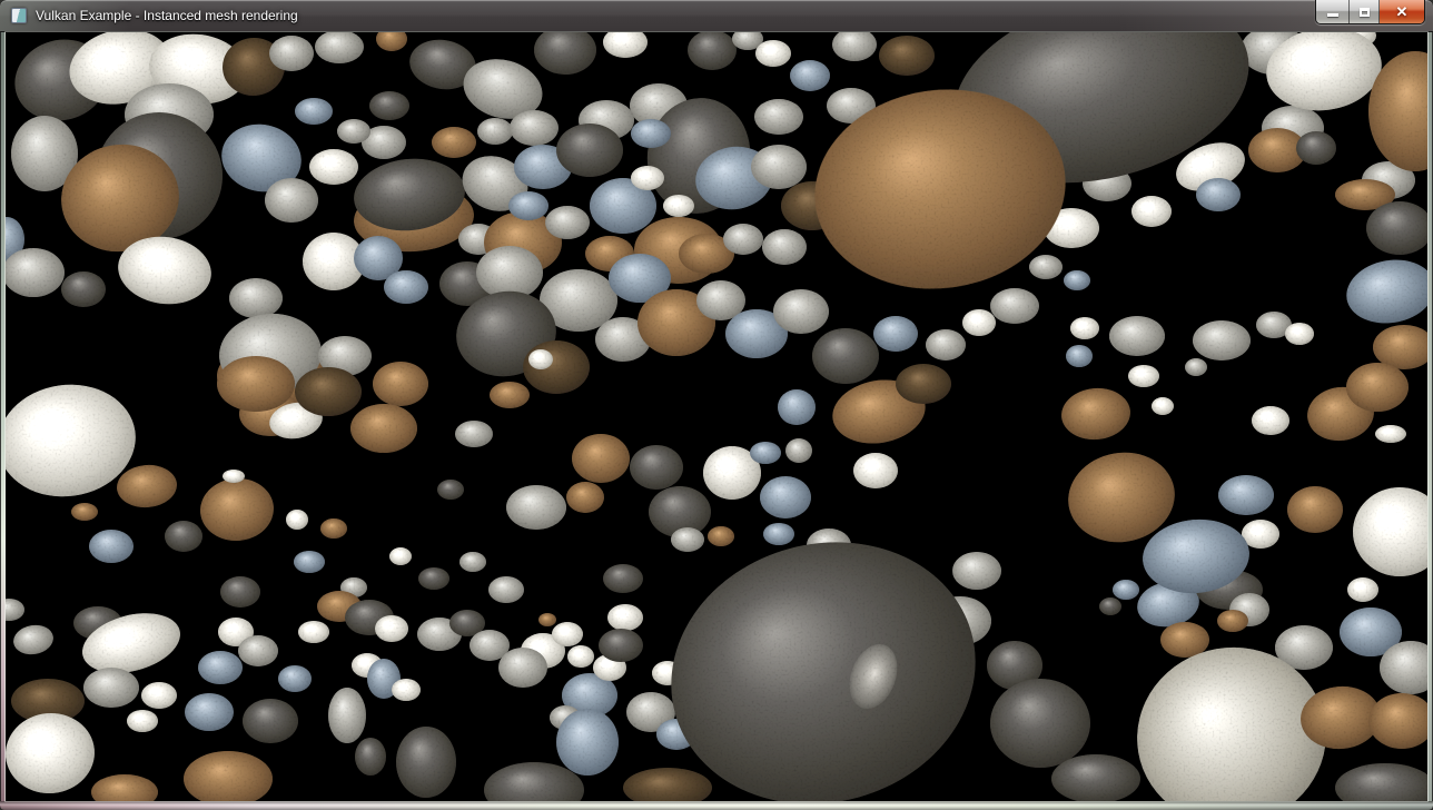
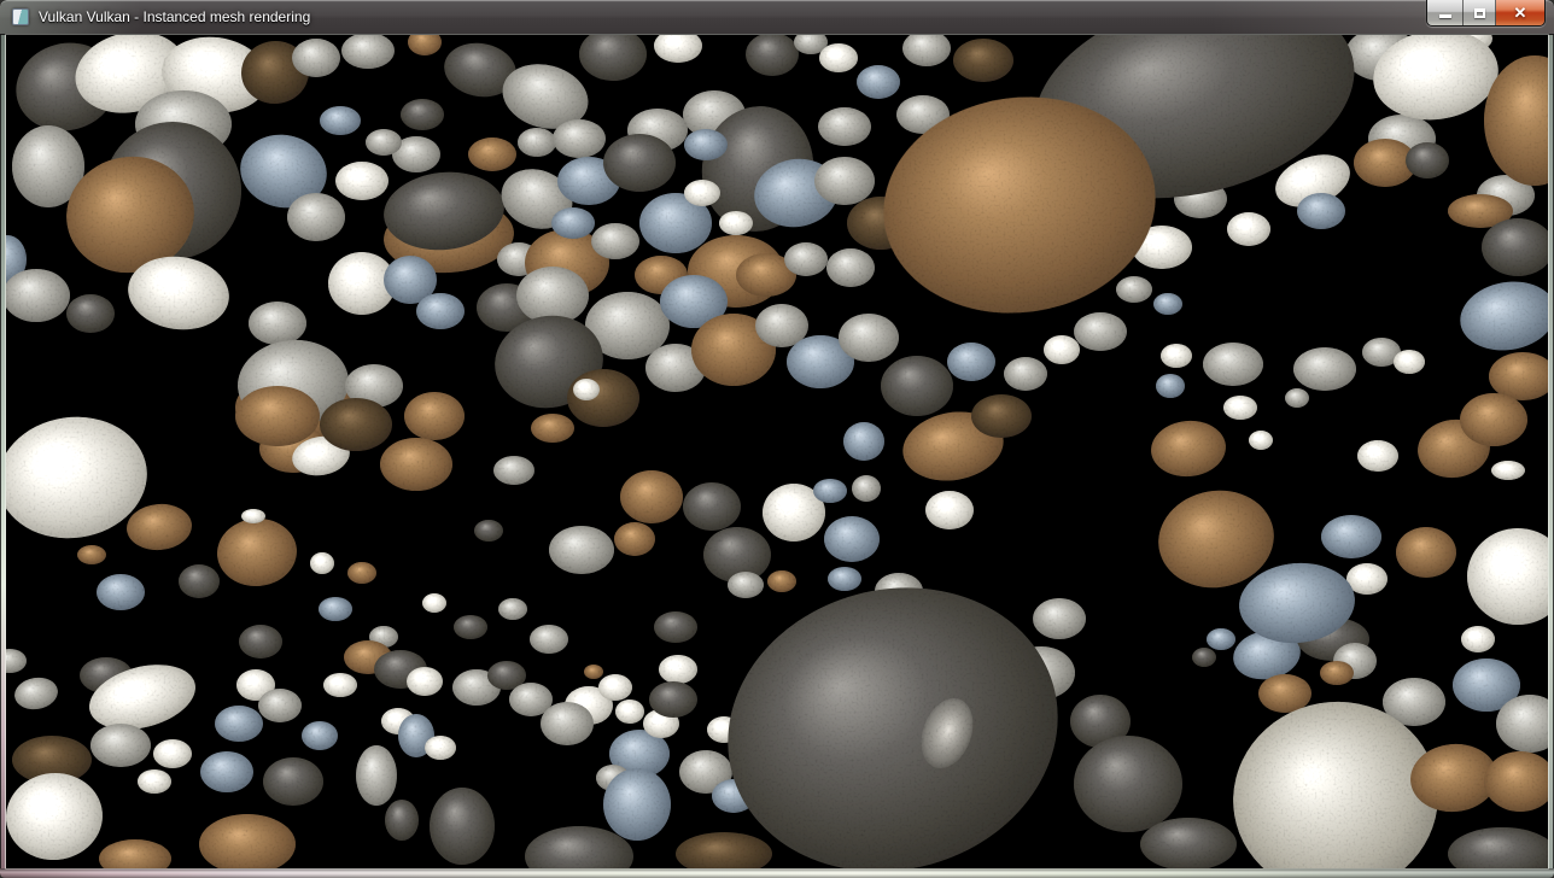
- Vulkan Example - Instanced mesh rendering
+ Vulkan Vulkan - Instanced mesh rendering
  ✕
